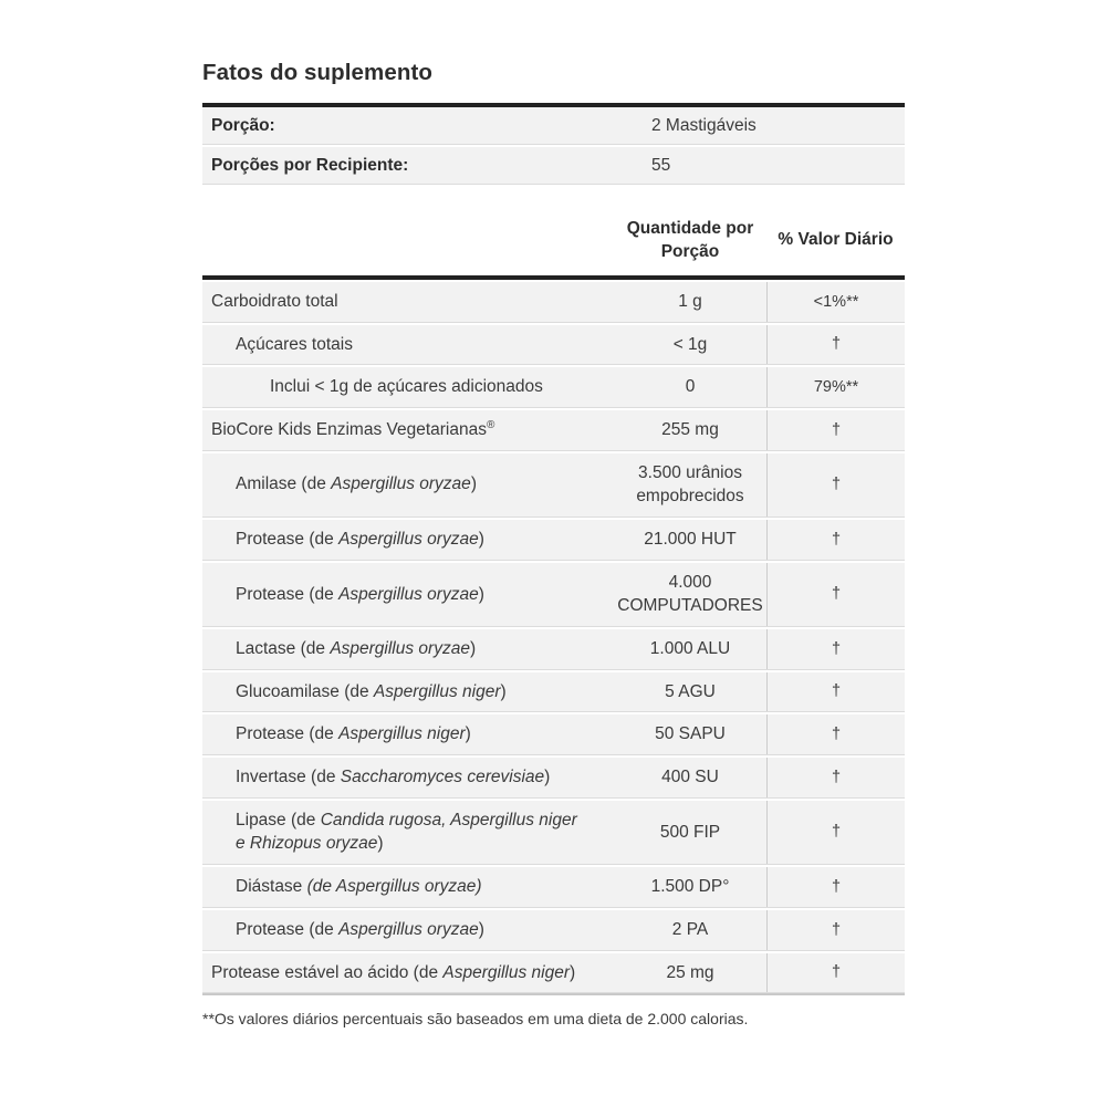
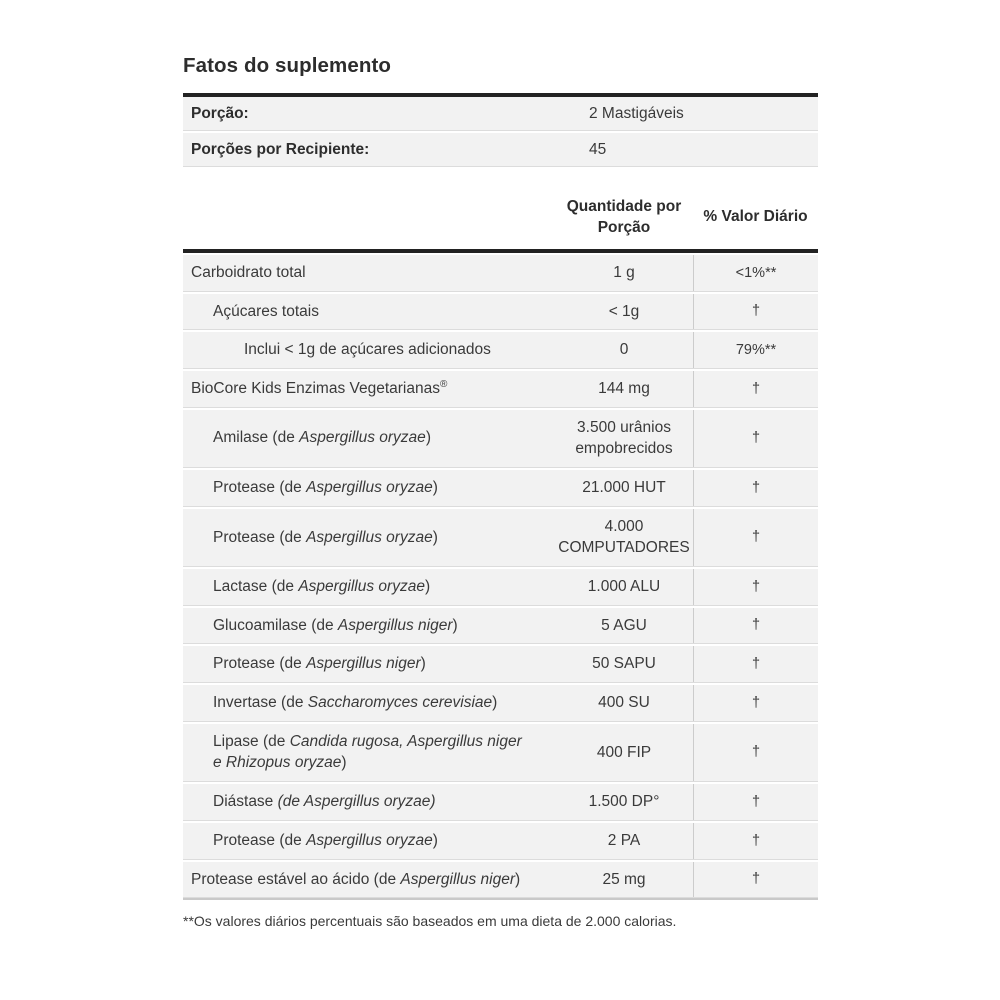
  Fatos do suplemento
  Porção:
  2 Mastigáveis
  Porções por Recipiente:
- 55
+ 45
  Quantidade por Porção
  % Valor Diário
  Carboidrato total
  1 g
  <1%**
  Açúcares totais
  < 1g
  †
  Inclui < 1g de açúcares adicionados
  0
  79%**
  BioCore Kids Enzimas Vegetarianas®
- 255 mg
+ 144 mg
  †
  Amilase (de Aspergillus oryzae)
  3.500 urânios empobrecidos
  †
  Protease (de Aspergillus oryzae)
  21.000 HUT
  †
  Protease (de Aspergillus oryzae)
  4.000 COMPUTADORES
  †
  Lactase (de Aspergillus oryzae)
  1.000 ALU
  †
  Glucoamilase (de Aspergillus niger)
  5 AGU
  †
  Protease (de Aspergillus niger)
  50 SAPU
  †
  Invertase (de Saccharomyces cerevisiae)
  400 SU
  †
  Lipase (de Candida rugosa, Aspergillus niger e Rhizopus oryzae)
- 500 FIP
+ 400 FIP
  †
  Diástase (de Aspergillus oryzae)
  1.500 DP°
  †
  Protease (de Aspergillus oryzae)
  2 PA
  †
  Protease estável ao ácido (de Aspergillus niger)
  25 mg
  †
  **Os valores diários percentuais são baseados em uma dieta de 2.000 calorias.
